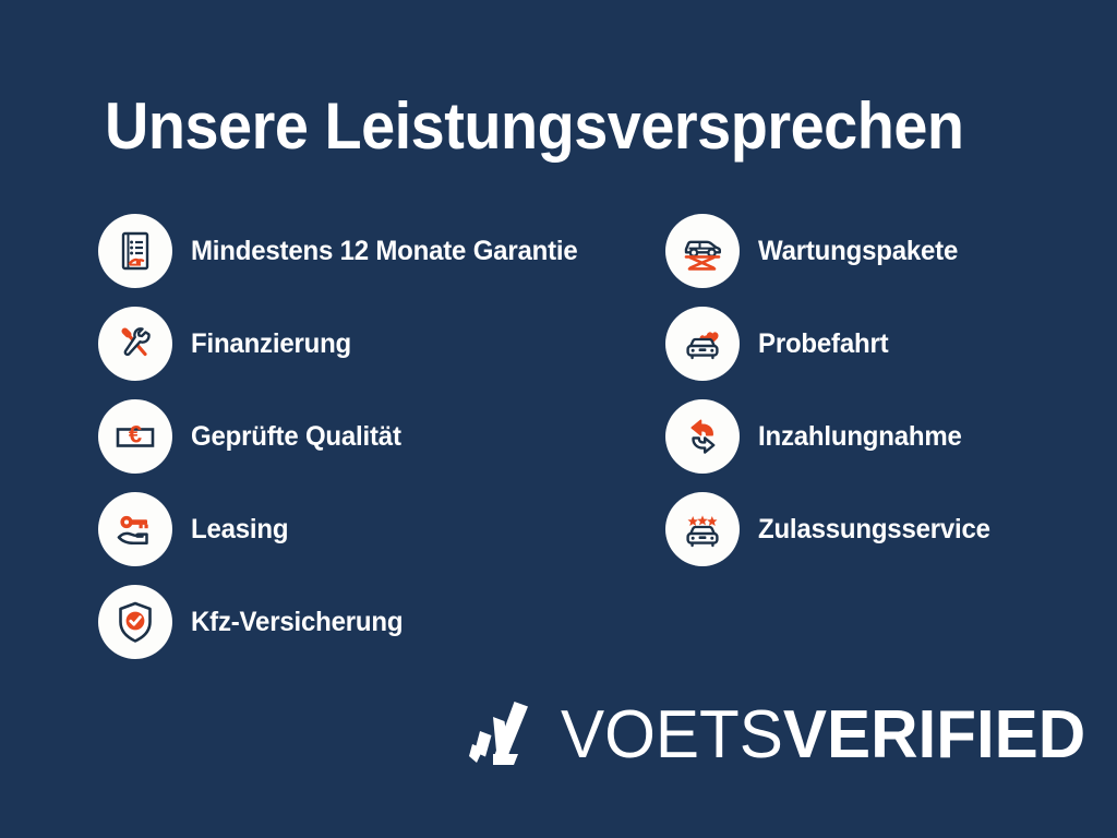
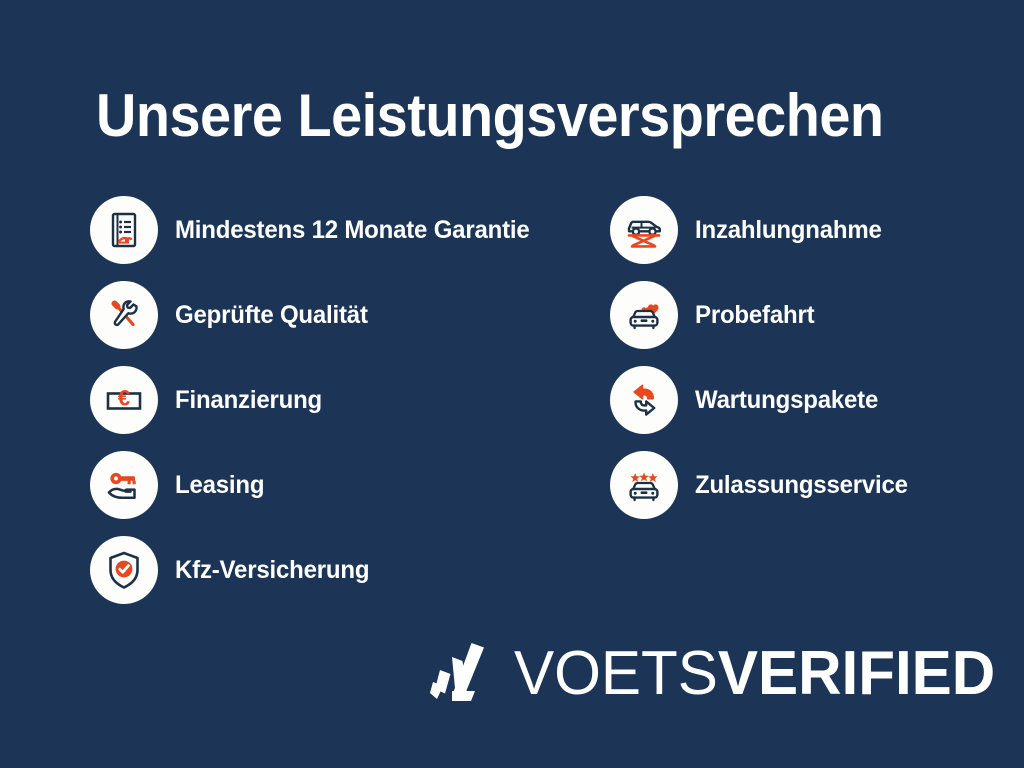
  Unsere Leistungsversprechen
  Mindestens 12 Monate Garantie
- Finanzierung
+ Geprüfte Qualität
  €
- Geprüfte Qualität
+ Finanzierung
  Leasing
  Kfz-Versicherung
- Wartungspakete
+ Inzahlungnahme
  Probefahrt
- Inzahlungnahme
+ Wartungspakete
  Zulassungsservice
  VOETSVERIFIED
